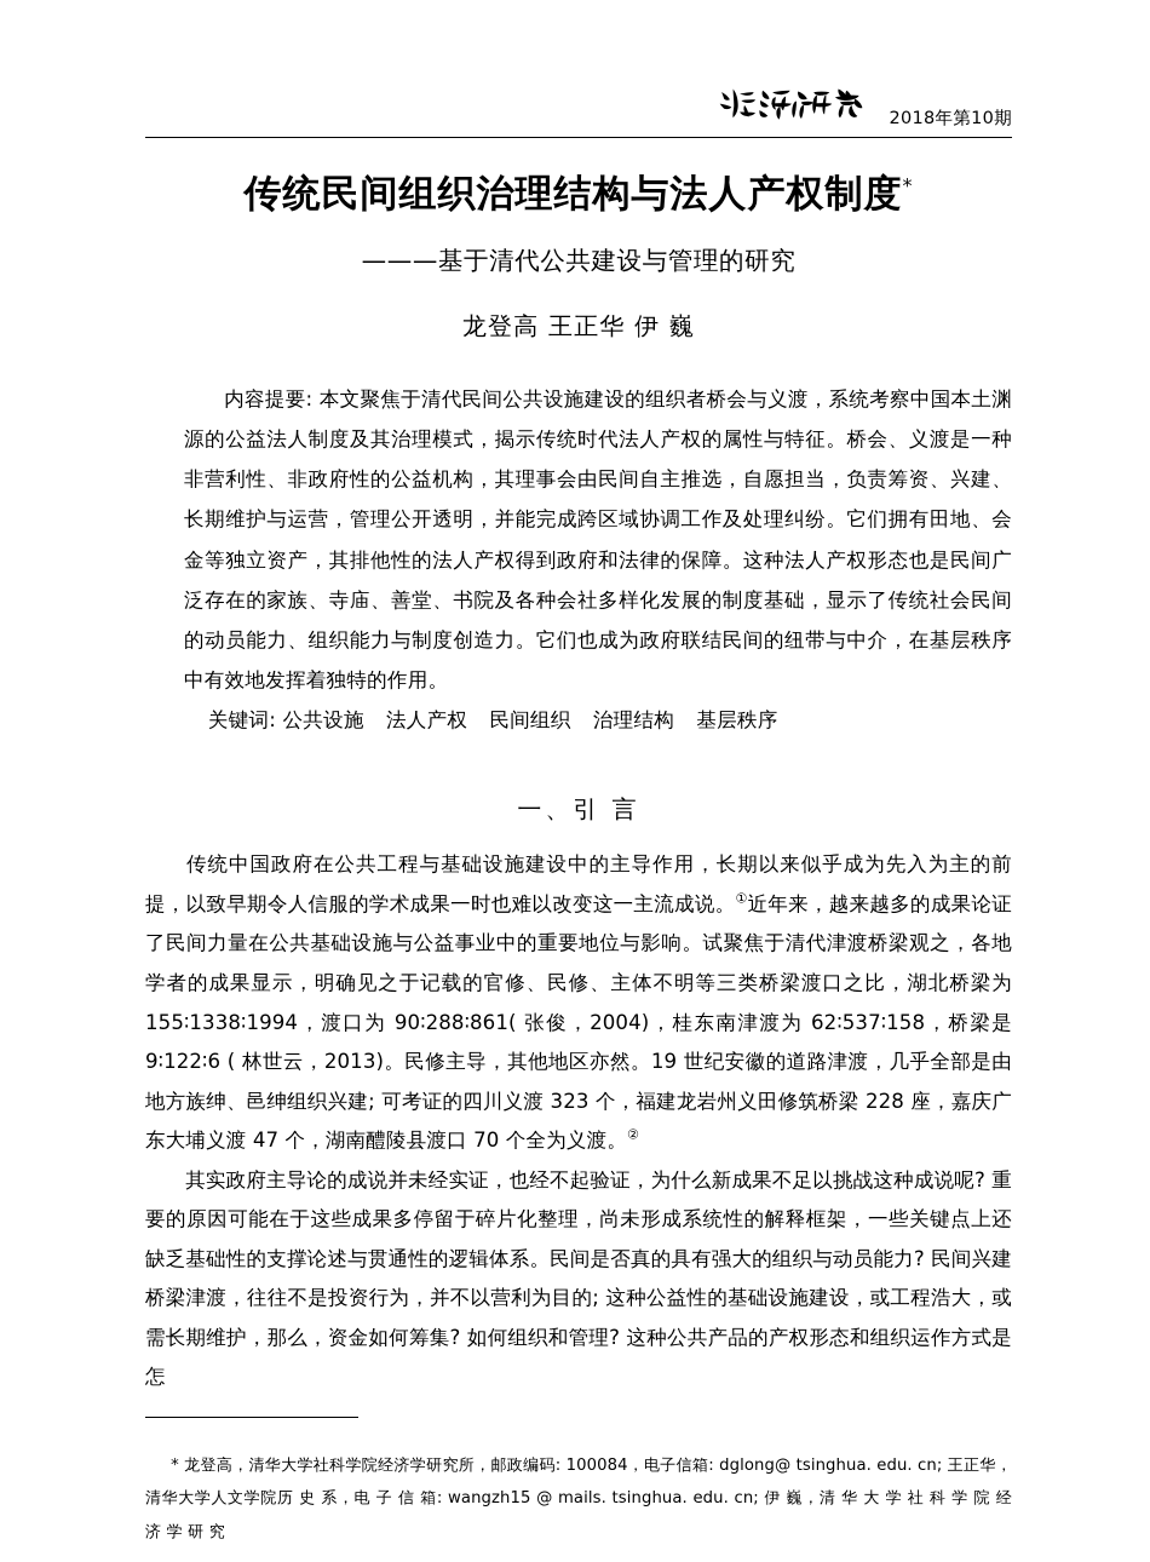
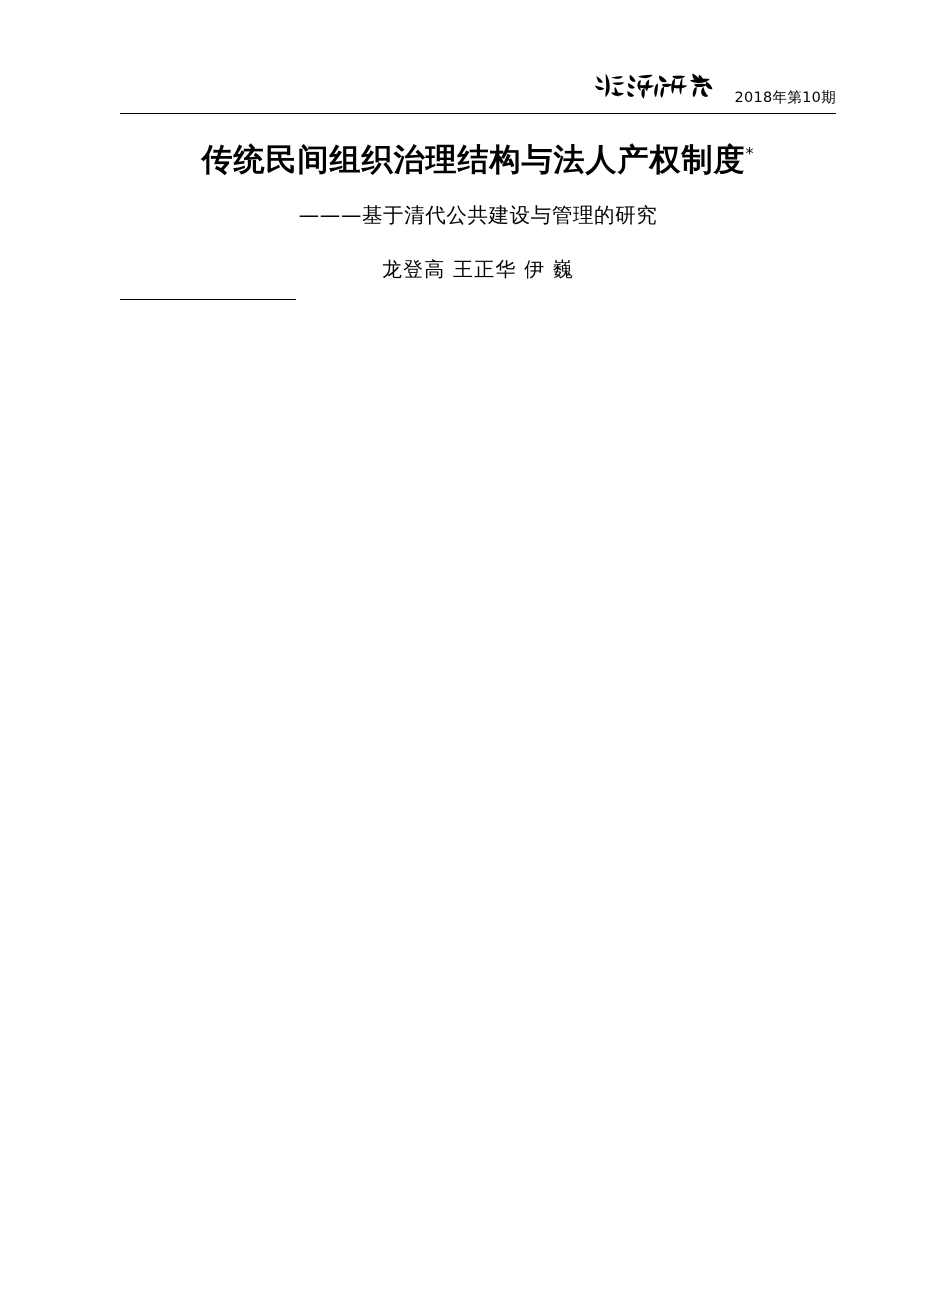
  2018年第10期
  传统民间组织治理结构与法人产权制度*
  ———基于清代公共建设与管理的研究
  龙登高 王正华 伊 巍
- 内容提要: 本文聚焦于清代民间公共设施建设的组织者桥会与义渡，系统考察中国本土渊源的公益法人制度及其治理模式，揭示传统时代法人产权的属性与特征。桥会、义渡是一种非营利性、非政府性的公益机构，其理事会由民间自主推选，自愿担当，负责筹资、兴建、长期维护与运营，管理公开透明，并能完成跨区域协调工作及处理纠纷。它们拥有田地、会金等独立资产，其排他性的法人产权得到政府和法律的保障。这种法人产权形态也是民间广泛存在的家族、寺庙、善堂、书院及各种会社多样化发展的制度基础，显示了传统社会民间的动员能力、组织能力与制度创造力。它们也成为政府联结民间的纽带与中介，在基层秩序中有效地发挥着独特的作用。
- 关键词: 公共设施 法人产权 民间组织 治理结构 基层秩序
- 一、引 言
- 传统中国政府在公共工程与基础设施建设中的主导作用，长期以来似乎成为先入为主的前提，以致早期令人信服的学术成果一时也难以改变这一主流成说。①近年来，越来越多的成果论证了民间力量在公共基础设施与公益事业中的重要地位与影响。试聚焦于清代津渡桥梁观之，各地学者的成果显示，明确见之于记载的官修、民修、主体不明等三类桥梁渡口之比，湖北桥梁为 155∶1338∶1994，渡口为 90∶288∶861( 张俊，2004)，桂东南津渡为 62∶537∶158，桥梁是 9∶122∶6 ( 林世云，2013)。民修主导，其他地区亦然。19 世纪安徽的道路津渡，几乎全部是由地方族绅、邑绅组织兴建; 可考证的四川义渡 323 个，福建龙岩州义田修筑桥梁 228 座，嘉庆广东大埔义渡 47 个，湖南醴陵县渡口 70 个全为义渡。②
- 其实政府主导论的成说并未经实证，也经不起验证，为什么新成果不足以挑战这种成说呢? 重要的原因可能在于这些成果多停留于碎片化整理，尚未形成系统性的解释框架，一些关键点上还缺乏基础性的支撑论述与贯通性的逻辑体系。民间是否真的具有强大的组织与动员能力? 民间兴建桥梁津渡，往往不是投资行为，并不以营利为目的; 这种公益性的基础设施建设，或工程浩大，或需长期维护，那么，资金如何筹集? 如何组织和管理? 这种公共产品的产权形态和组织运作方式是怎
- * 龙登高，清华大学社科学院经济学研究所，邮政编码: 100084，电子信箱: dglong@ tsinghua. edu. cn; 王正华，清华大学人文学院历 史 系，电 子 信 箱: wangzh15 @ mails. tsinghua. edu. cn; 伊 巍，清 华 大 学 社 科 学 院 经 济 学 研 究
